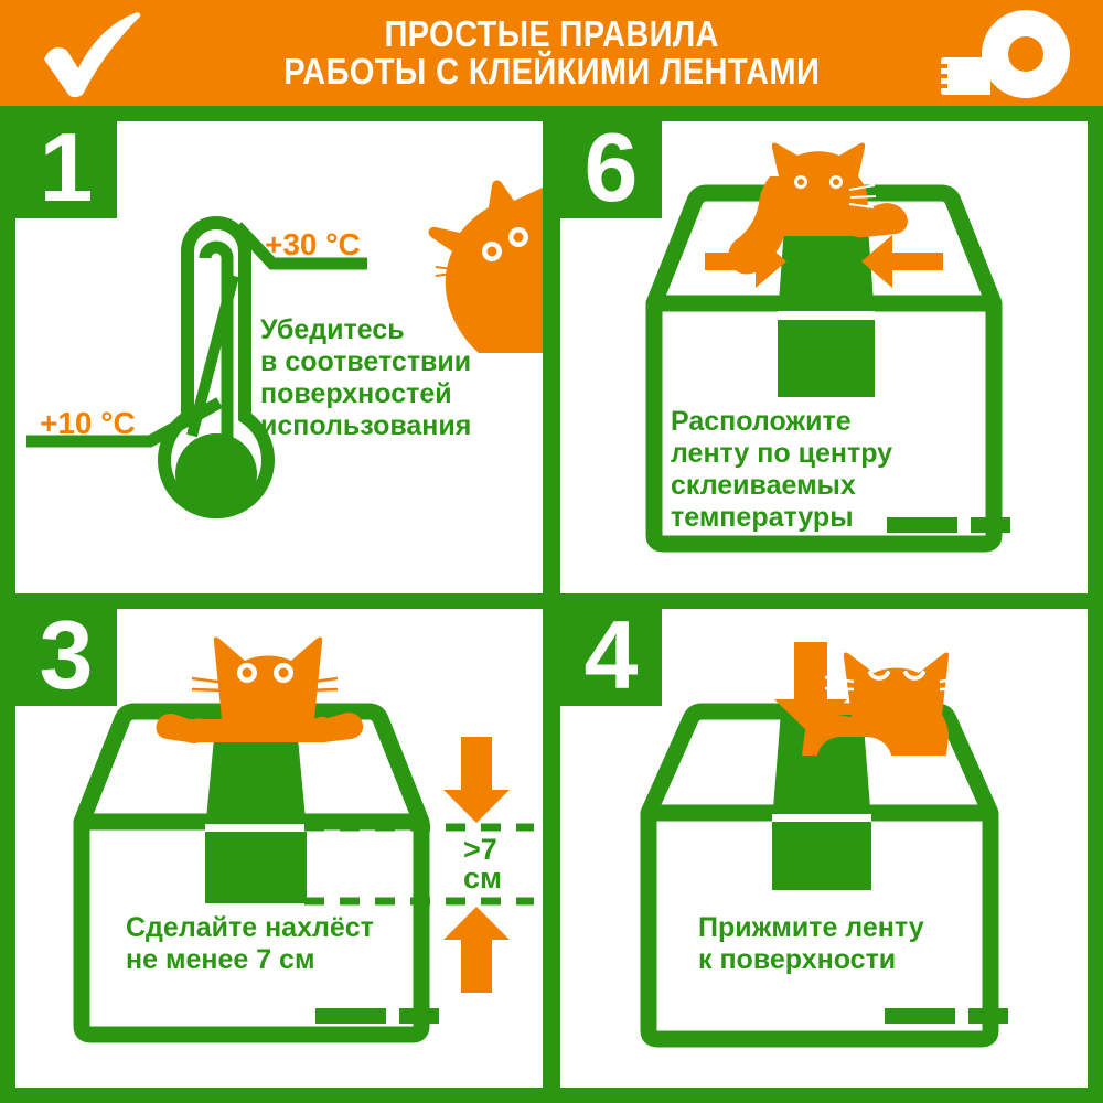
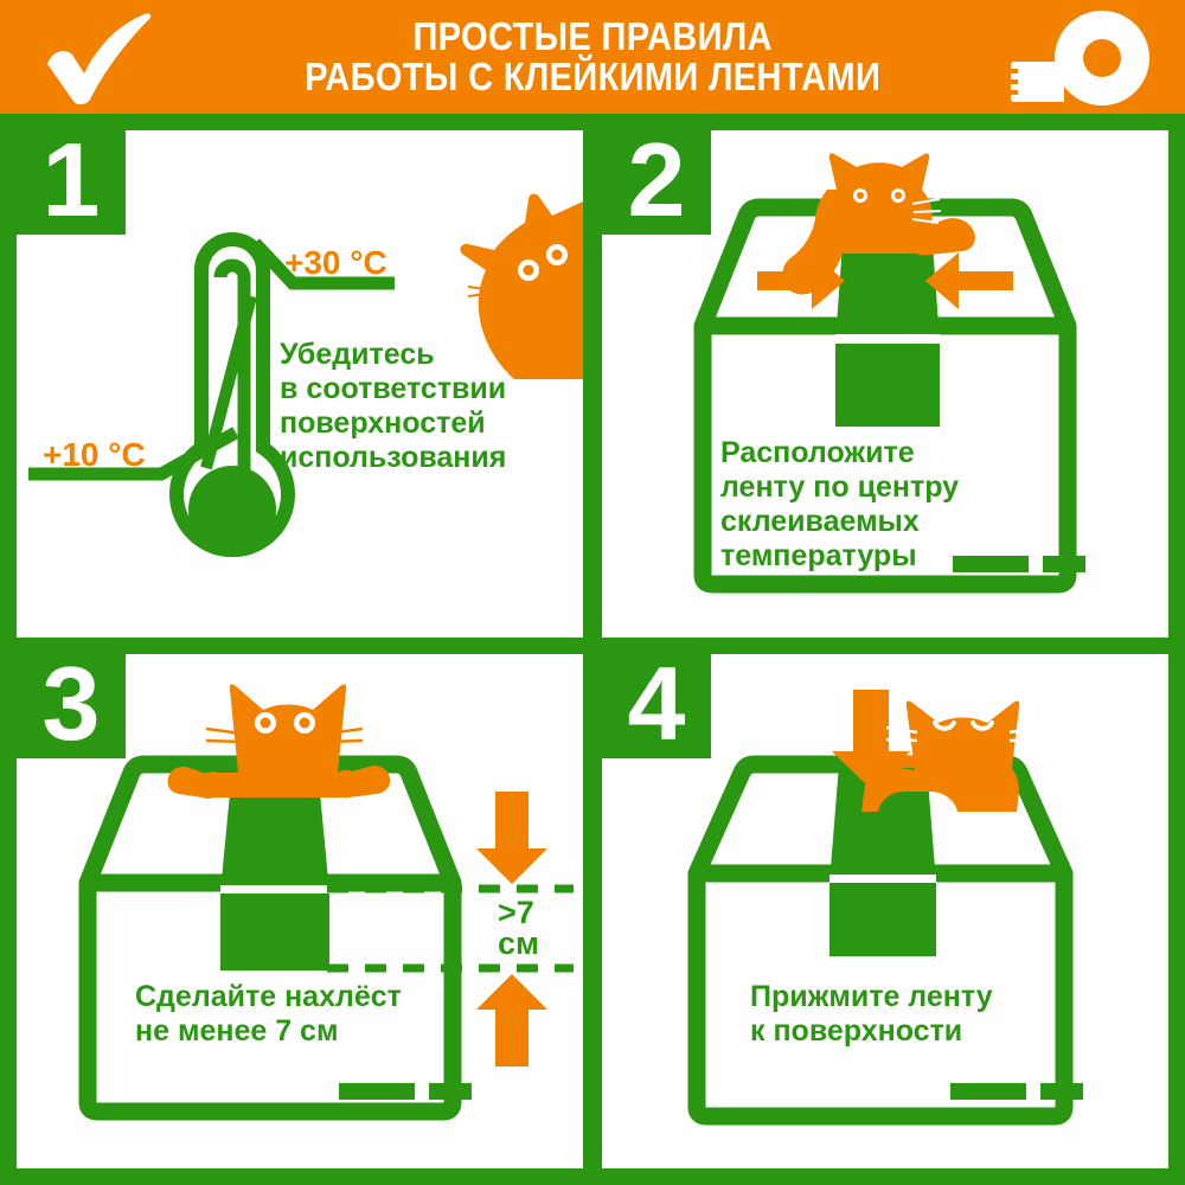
  ПРОСТЫЕ ПРАВИЛА
  РАБОТЫ С КЛЕЙКИМИ ЛЕНТАМИ
  1
  +30 °C
  +10 °C
  Убедитесь
  в соответствии
  поверхностей
  использования
- 6
+ 2
  Расположите
  ленту по центру
  склеиваемых
  температуры
  3
  >7
  см
  Сделайте нахлёст
  не менее 7 см
  4
  Прижмите ленту
  к поверхности
